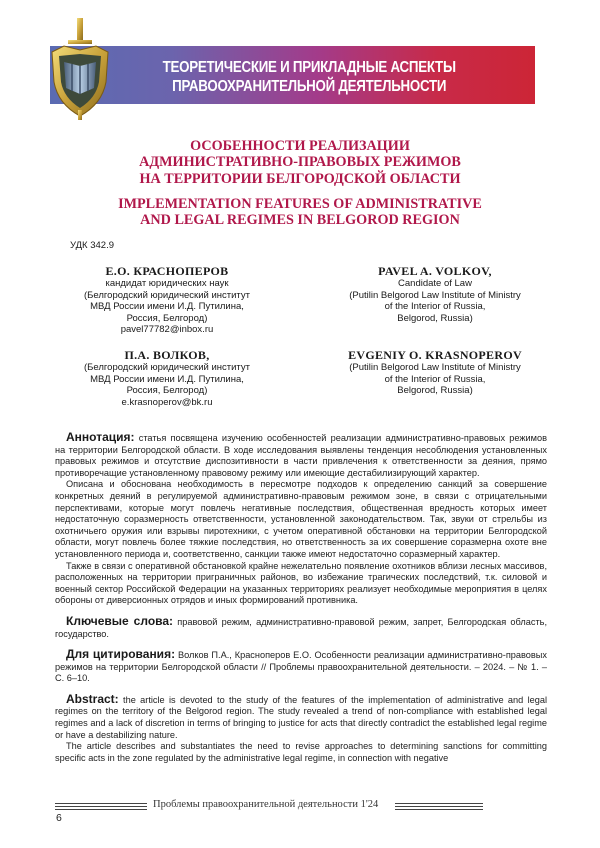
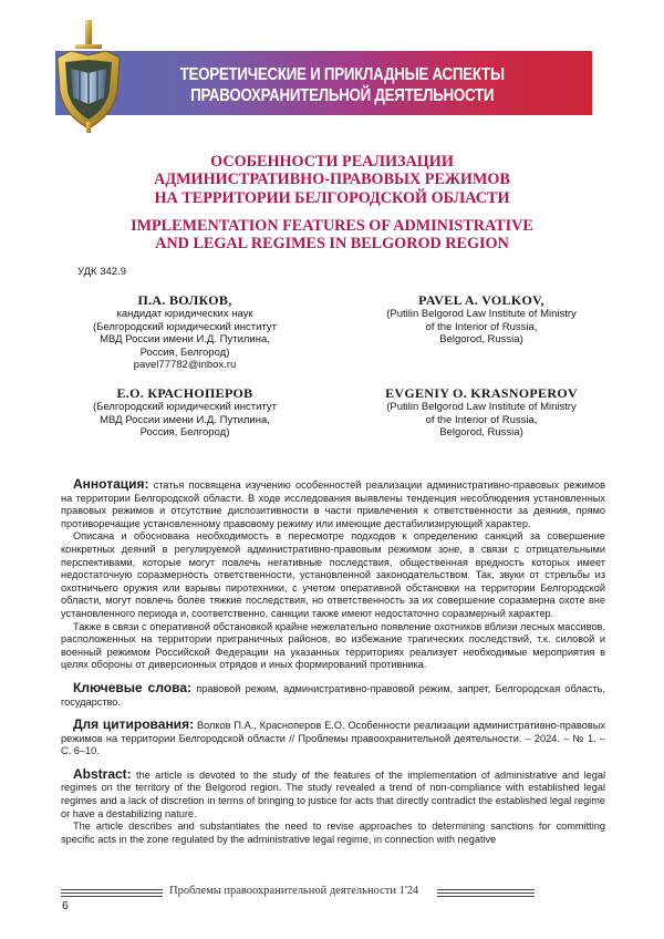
  ТЕОРЕТИЧЕСКИЕ И ПРИКЛАДНЫЕ АСПЕКТЫ
  ПРАВООХРАНИТЕЛЬНОЙ ДЕЯТЕЛЬНОСТИ
  ОСОБЕННОСТИ РЕАЛИЗАЦИИ
  АДМИНИСТРАТИВНО-ПРАВОВЫХ РЕЖИМОВ
  НА ТЕРРИТОРИИ БЕЛГОРОДСКОЙ ОБЛАСТИ
  IMPLEMENTATION FEATURES OF ADMINISTRATIVE
  AND LEGAL REGIMES IN BELGOROD REGION
  УДК 342.9
- Е.О. КРАСНОПЕРОВ
+ П.А. ВОЛКОВ,
  кандидат юридических наук
  (Белгородский юридический институт
  МВД России имени И.Д. Путилина,
  Россия, Белгород)
  pavel77782@inbox.ru
- П.А. ВОЛКОВ,
+ Е.О. КРАСНОПЕРОВ
  (Белгородский юридический институт
  МВД России имени И.Д. Путилина,
  Россия, Белгород)
- e.krasnoperov@bk.ru
  PAVEL A. VOLKOV,
- Candidate of Law
  (Putilin Belgorod Law Institute of Ministry
  of the Interior of Russia,
  Belgorod, Russia)
  EVGENIY O. KRASNOPEROV
  (Putilin Belgorod Law Institute of Ministry
  of the Interior of Russia,
  Belgorod, Russia)
  Аннотация: статья посвящена изучению особенностей реализации административно-правовых режимов на территории Белгородской области. В ходе исследования выявлены тенденция несоблюдения установленных правовых режимов и отсутствие диспозитивности в части привлечения к ответственности за деяния, прямо противоречащие установленному правовому режиму или имеющие дестабилизирующий характер.
  Описана и обоснована необходимость в пересмотре подходов к определению санкций за совершение конкретных деяний в регулируемой административно-правовым режимом зоне, в связи с отрицательными перспективами, которые могут повлечь негативные последствия, общественная вредность которых имеет недостаточную соразмерность ответственности, установленной законодательством. Так, звуки от стрельбы из охотничьего оружия или взрывы пиротехники, с учетом оперативной обстановки на территории Белгородской области, могут повлечь более тяжкие последствия, но ответственность за их совершение соразмерна охоте вне установленного периода и, соответственно, санкции также имеют недостаточно соразмерный характер.
- Также в связи с оперативной обстановкой крайне нежелательно появление охотников вблизи лесных массивов, расположенных на территории приграничных районов, во избежание трагических последствий, т.к. силовой и военный сектор Российской Федерации на указанных территориях реализует необходимые мероприятия в целях обороны от диверсионных отрядов и иных формирований противника.
+ Также в связи с оперативной обстановкой крайне нежелательно появление охотников вблизи лесных массивов, расположенных на территории приграничных районов, во избежание трагических последствий, т.к. силовой и военный режимом Российской Федерации на указанных территориях реализует необходимые мероприятия в целях обороны от диверсионных отрядов и иных формирований противника.
  Ключевые слова: правовой режим, административно-правовой режим, запрет, Белгородская область, государство.
  Для цитирования: Волков П.А., Красноперов Е.О. Особенности реализации административно-правовых режимов на территории Белгородской области // Проблемы правоохранительной деятельности. – 2024. – № 1. – С. 6–10.
  Abstract: the article is devoted to the study of the features of the implementation of administrative and legal regimes on the territory of the Belgorod region. The study revealed a trend of non-compliance with established legal regimes and a lack of discretion in terms of bringing to justice for acts that directly contradict the established legal regime or have a destabilizing nature.
  The article describes and substantiates the need to revise approaches to determining sanctions for committing specific acts in the zone regulated by the administrative legal regime, in connection with negative
  Проблемы правоохранительной деятельности 1'24
  6
